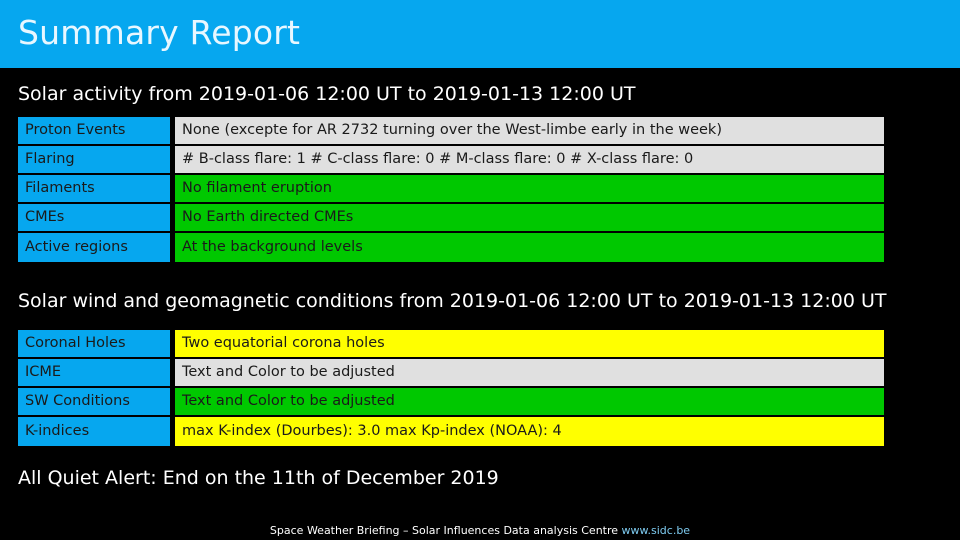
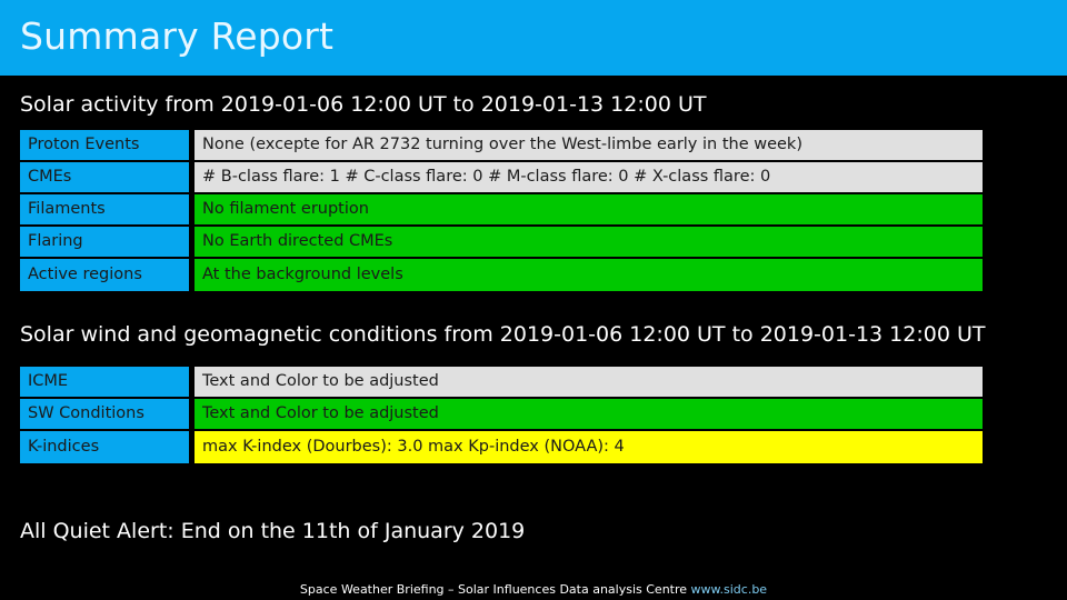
  Summary Report
  Solar activity from 2019-01-06 12:00 UT to 2019-01-13 12:00 UT
  Proton Events	None (excepte for AR 2732 turning over the West-limbe early in the week)
- Flaring	# B-class flare: 1 # C-class flare: 0 # M-class flare: 0 # X-class flare: 0
+ CMEs	# B-class flare: 1 # C-class flare: 0 # M-class flare: 0 # X-class flare: 0
  Filaments	No filament eruption
- CMEs	No Earth directed CMEs
+ Flaring	No Earth directed CMEs
  Active regions	At the background levels
  Solar wind and geomagnetic conditions from 2019-01-06 12:00 UT to 2019-01-13 12:00 UT
- Coronal Holes	Two equatorial corona holes
  ICME	Text and Color to be adjusted
  SW Conditions	Text and Color to be adjusted
  K-indices	max K-index (Dourbes): 3.0 max Kp-index (NOAA): 4
- All Quiet Alert: End on the 11th of December 2019
+ All Quiet Alert: End on the 11th of January 2019
  Space Weather Briefing – Solar Influences Data analysis Centre www.sidc.be
